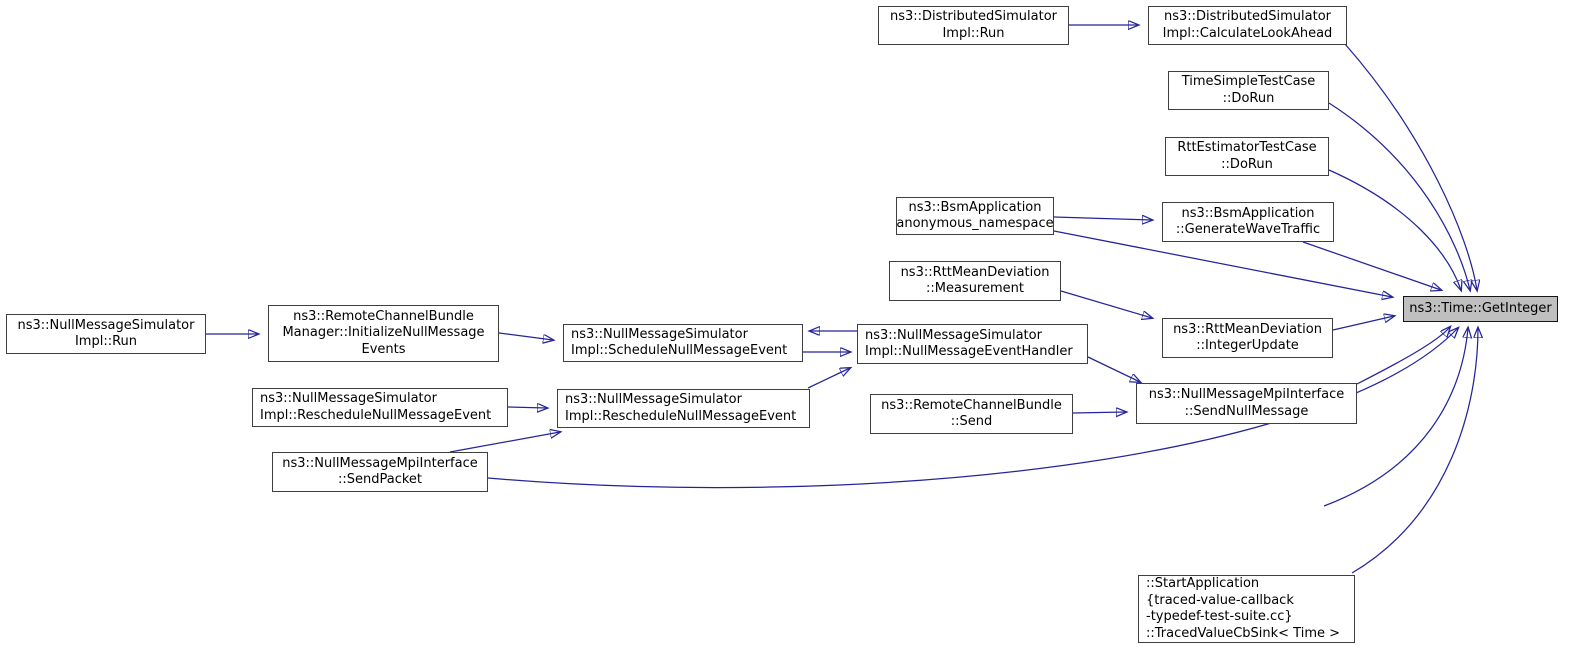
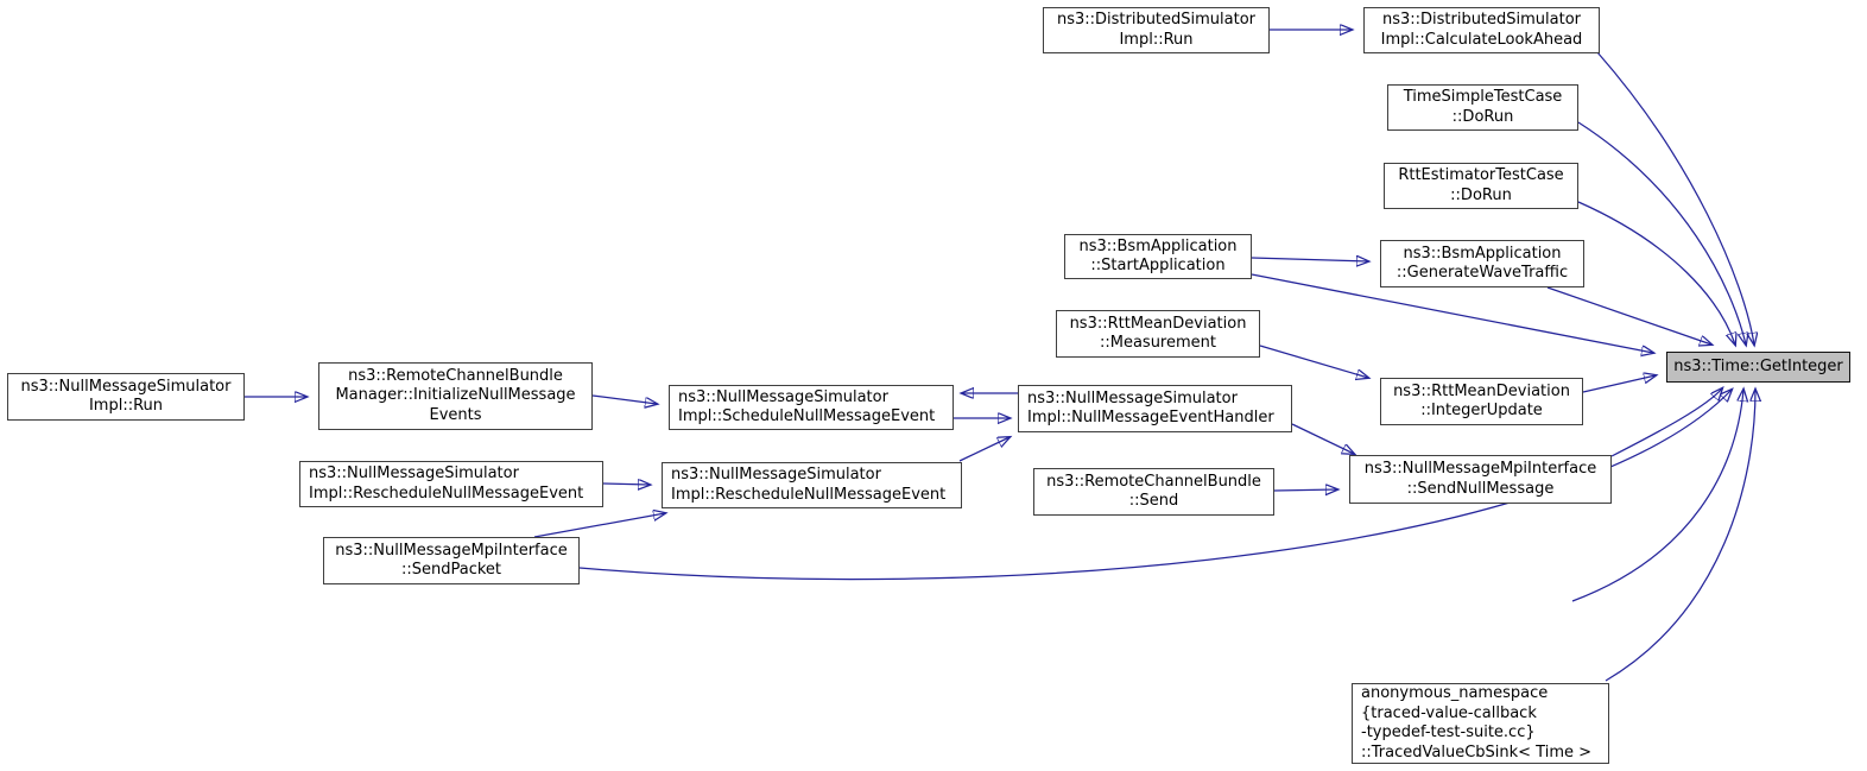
  ns3::DistributedSimulator
  Impl::Run
  ns3::DistributedSimulator
  Impl::CalculateLookAhead
  TimeSimpleTestCase
  ::DoRun
  RttEstimatorTestCase
  ::DoRun
  ns3::BsmApplication
- anonymous_namespace
+ ::StartApplication
  ns3::BsmApplication
  ::GenerateWaveTraffic
  ns3::RttMeanDeviation
  ::Measurement
  ns3::Time::GetInteger
  ns3::RttMeanDeviation
  ::IntegerUpdate
  ns3::NullMessageSimulator
  Impl::Run
  ns3::RemoteChannelBundle
  Manager::InitializeNullMessage
  Events
  ns3::NullMessageSimulator
  Impl::ScheduleNullMessageEvent
  ns3::NullMessageSimulator
  Impl::NullMessageEventHandler
  ns3::NullMessageMpiInterface
  ::SendNullMessage
  ns3::RemoteChannelBundle
  ::Send
  ns3::NullMessageSimulator
  Impl::RescheduleNullMessageEvent
  ns3::NullMessageSimulator
  Impl::RescheduleNullMessageEvent
  ns3::NullMessageMpiInterface
  ::SendPacket
- ::StartApplication
+ anonymous_namespace
  {traced-value-callback
  -typedef-test-suite.cc}
  ::TracedValueCbSink< Time >
